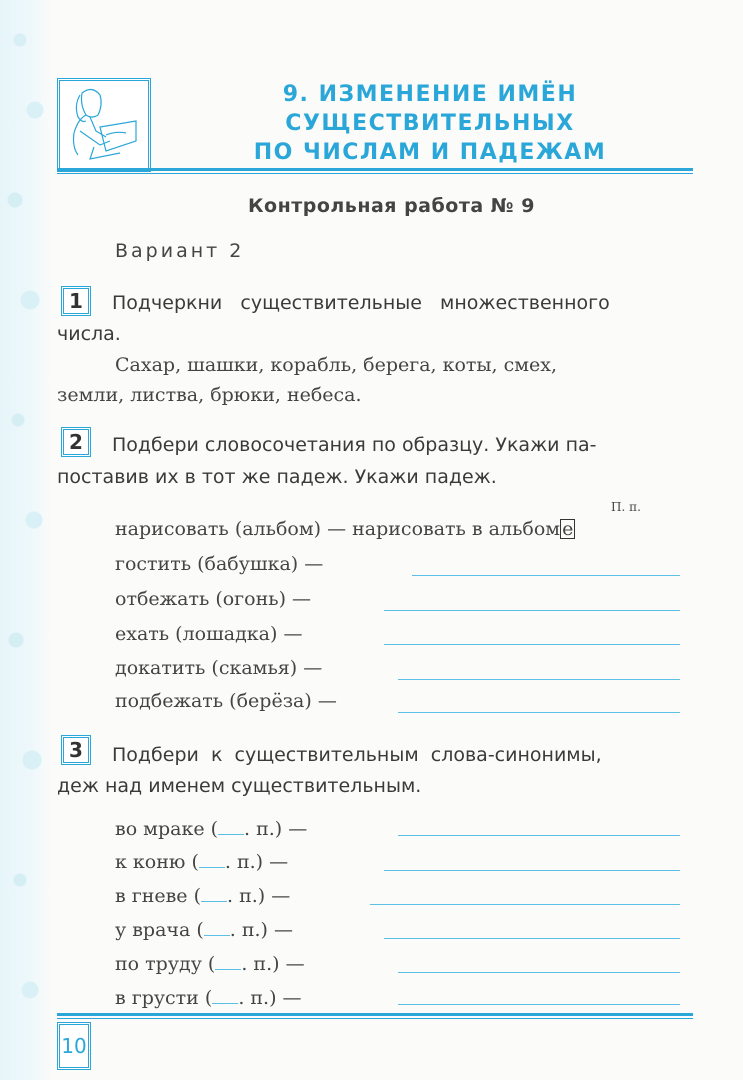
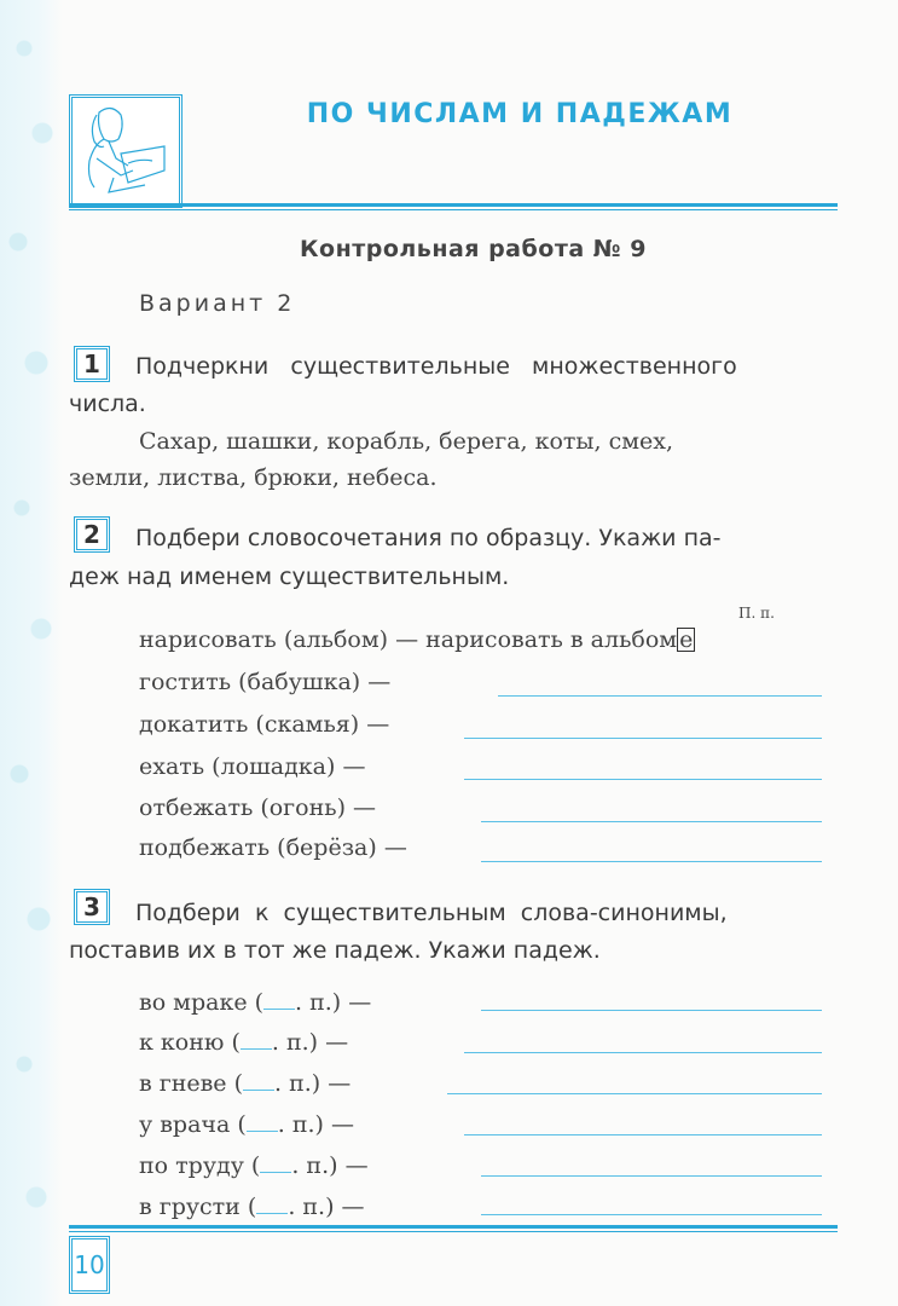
- 9. ИЗМЕНЕНИЕ ИМЁН
- СУЩЕСТВИТЕЛЬНЫХ
  ПО ЧИСЛАМ И ПАДЕЖАМ
  Контрольная работа № 9
  Вариант 2
  1
  Подчеркни существительные множественного
  числа.
  Сахар, шашки, корабль, берега, коты, смех,
  земли, листва, брюки, небеса.
  2
  Подбери словосочетания по образцу. Укажи па-
- поставив их в тот же падеж. Укажи падеж.
+ деж над именем существительным.
  П. п.
  нарисовать (альбом) — нарисовать в альбоме
  гостить (бабушка) —
- отбежать (огонь) —
+ докатить (скамья) —
  ехать (лошадка) —
- докатить (скамья) —
+ отбежать (огонь) —
  подбежать (берёза) —
  3
  Подбери к существительным слова-синонимы,
- деж над именем существительным.
+ поставив их в тот же падеж. Укажи падеж.
  во мраке ( . п.) —
  к коню ( . п.) —
  в гневе ( . п.) —
  у врача ( . п.) —
  по труду ( . п.) —
  в грусти ( . п.) —
  10
